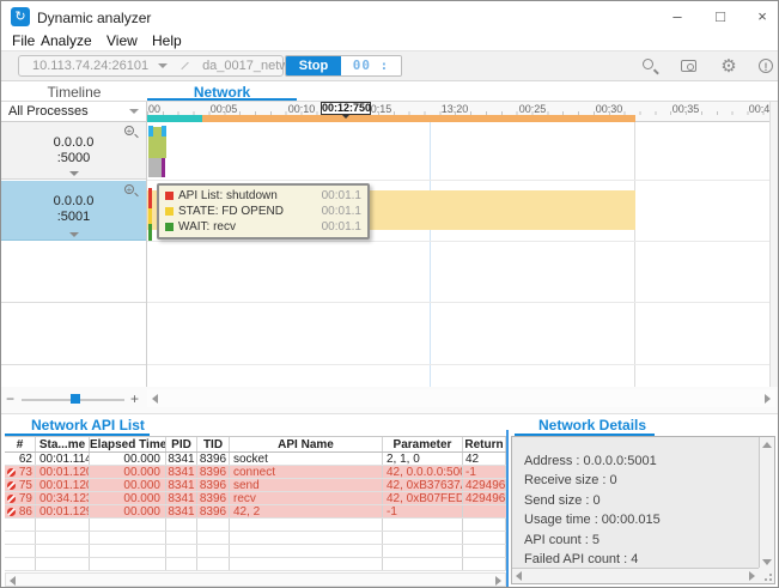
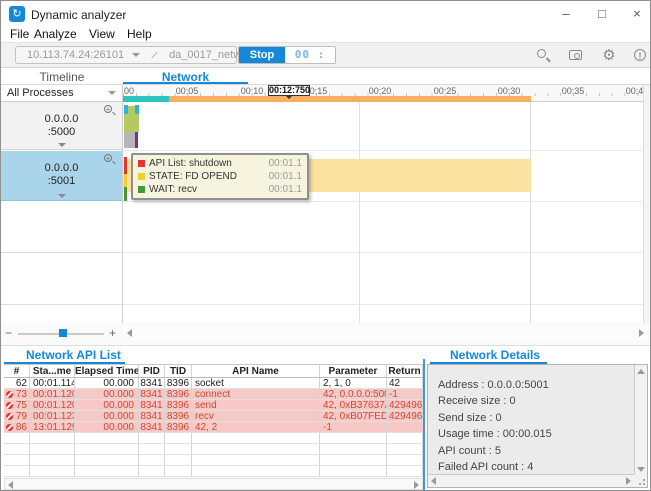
  ↻
  Dynamic analyzer
  –
  □
  ×
  File
  Analyze
  View
  Help
  10.113.74.24:26101
  da_0017_netw
  Stop
  ⚙
  !
  Timeline
  Network
  All Processes
  00
  00:05
  00:10
  0:15
- 13:20
+ 00:20
  00:25
  00:30
  00:35
  00:4
  00:12:750
  +
  0.0.0.0
  :5000
  +
  0.0.0.0
  :5001
  API List: shutdown
  00:01.1
  STATE: FD OPEND
  00:01.1
  WAIT: recv
  00:01.1
  −
  +
  Network API List
  Network Details
  #
  Sta...me
  Elapsed Time
  PID
  TID
  API Name
  Parameter
  Return
  62
  00:01.114
  00.000
  8341
  8396
  socket
  2, 1, 0
  42
  73
  00:01.120
  00.000
  8341
  8396
  connect
  42, 0.0.0.0:500
  -1
  75
  00:01.120
  00.000
  8341
  8396
  send
  42, 0xB37637
  79
- 00:34.123
+ 00:01.123
  00.000
  8341
  8396
  recv
  42, 0xB07FED
  86
- 00:01.129
+ 13:01.129
  00.000
  8341
  8396
  42, 2
  -1
  Address : 0.0.0.0:5001
  Receive size : 0
  Send size : 0
  Usage time : 00:00.015
  API count : 5
  Failed API count : 4
